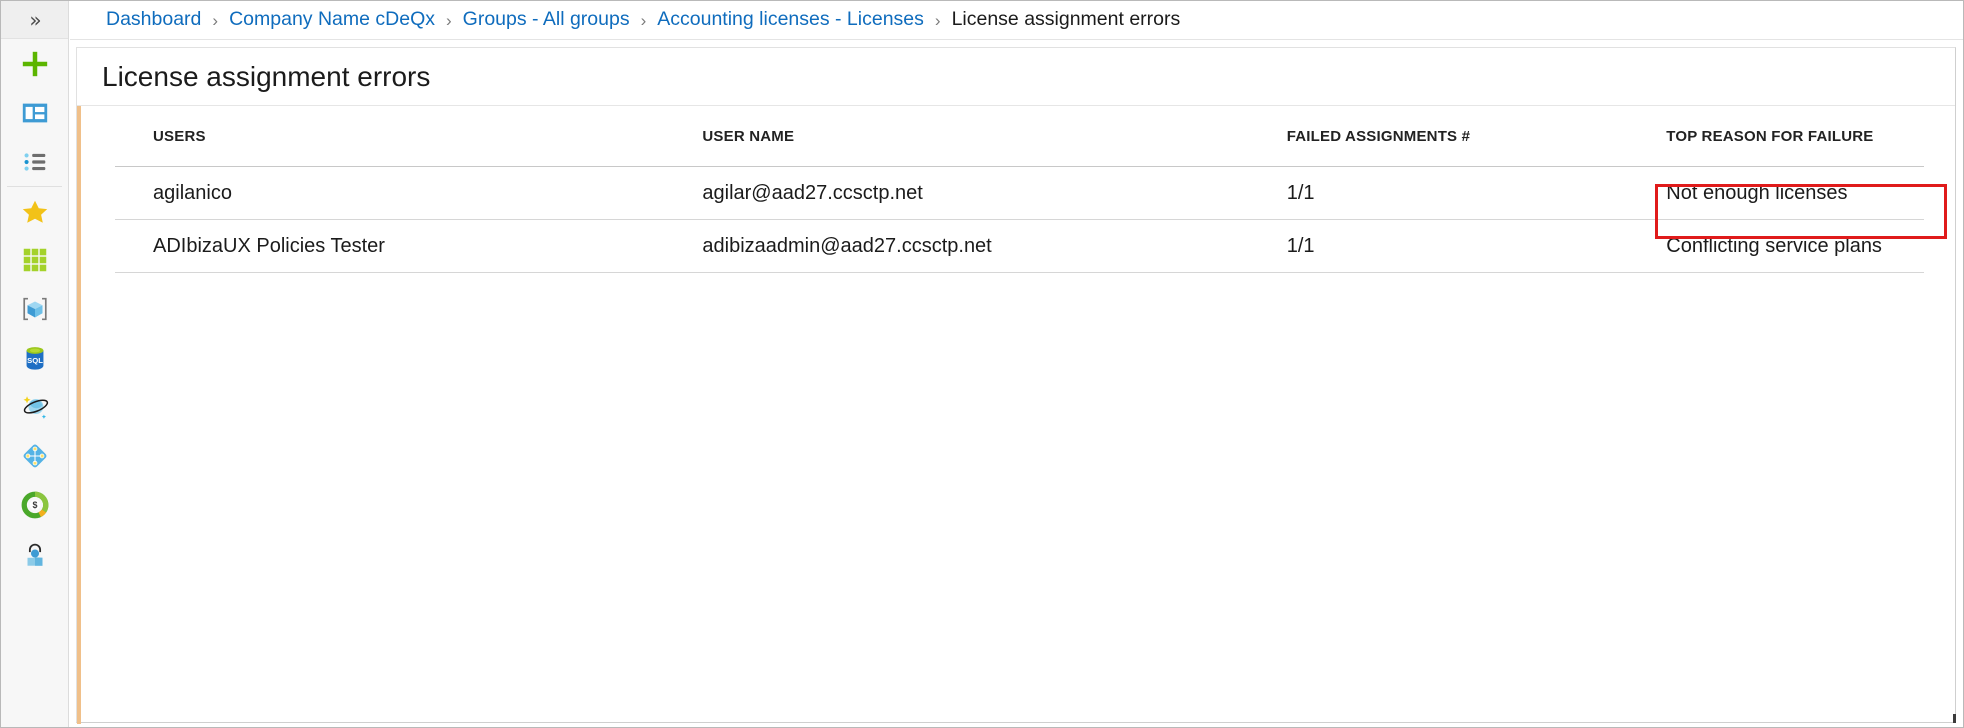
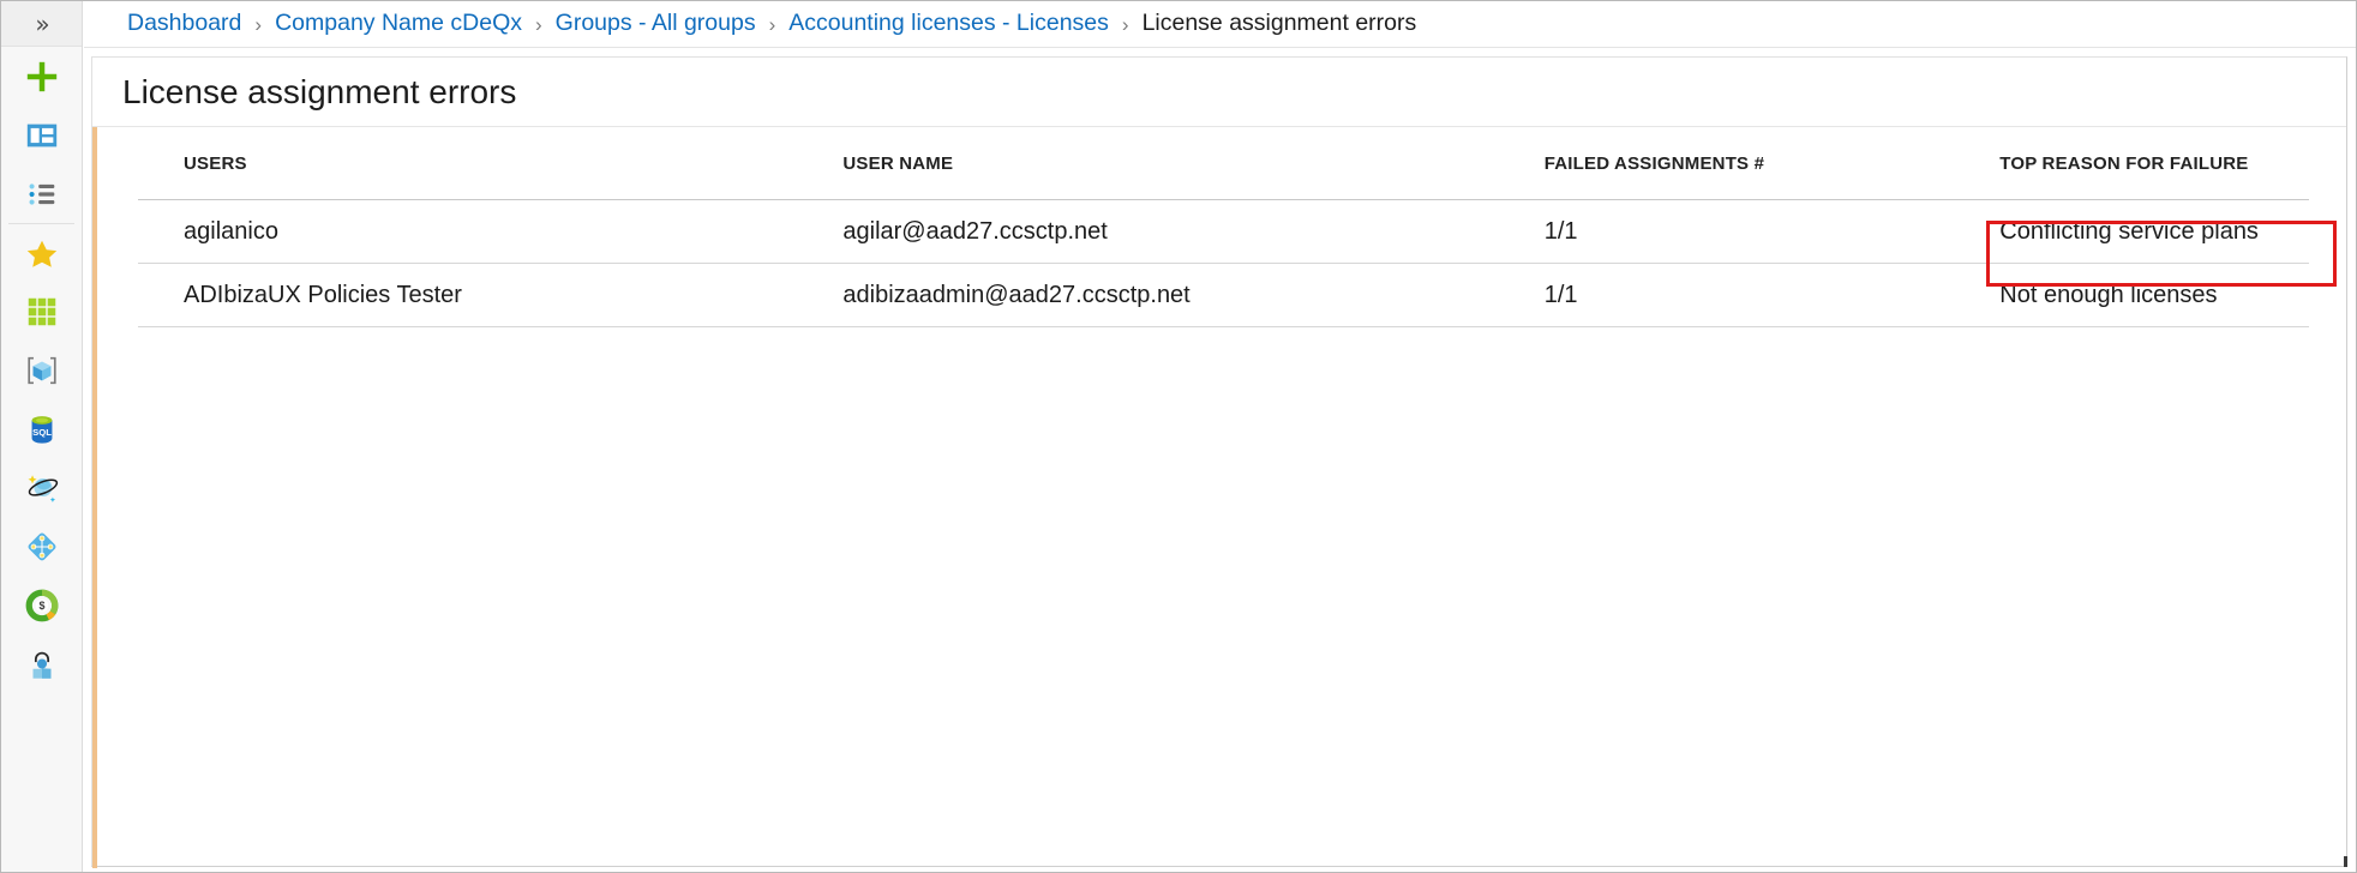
  »
  SQL
  $
  Dashboard
  ›
  Company Name cDeQx
  ›
  Groups - All groups
  ›
  Accounting licenses - Licenses
  ›
  License assignment errors
  License assignment errors
  USERS
  USER NAME
  FAILED ASSIGNMENTS #
  TOP REASON FOR FAILURE
  agilanico
  agilar@aad27.ccsctp.net
  1/1
- Not enough licenses
+ Conflicting service plans
  ADIbizaUX Policies Tester
  adibizaadmin@aad27.ccsctp.net
  1/1
- Conflicting service plans
+ Not enough licenses
